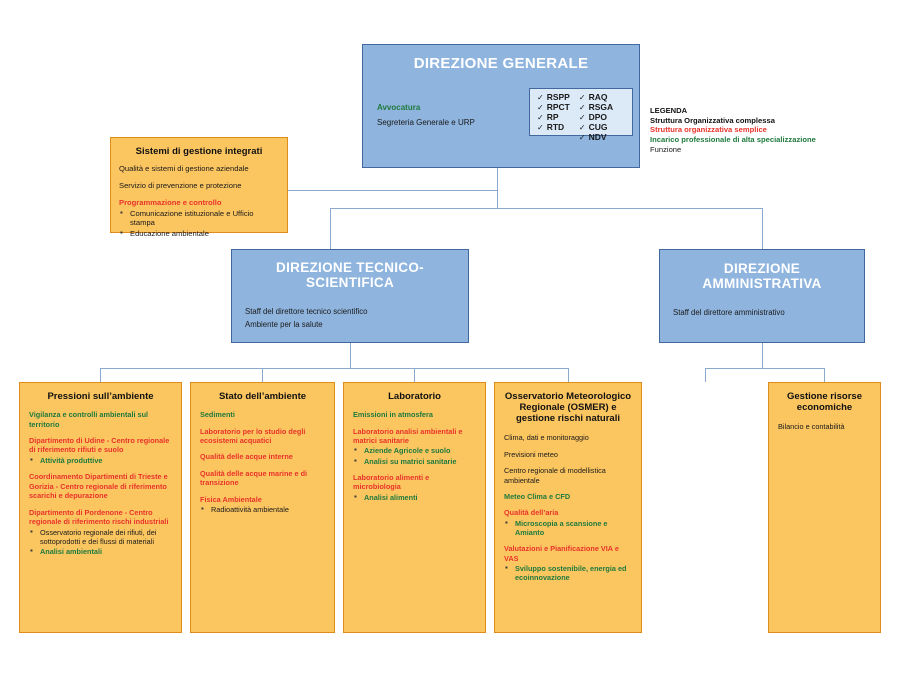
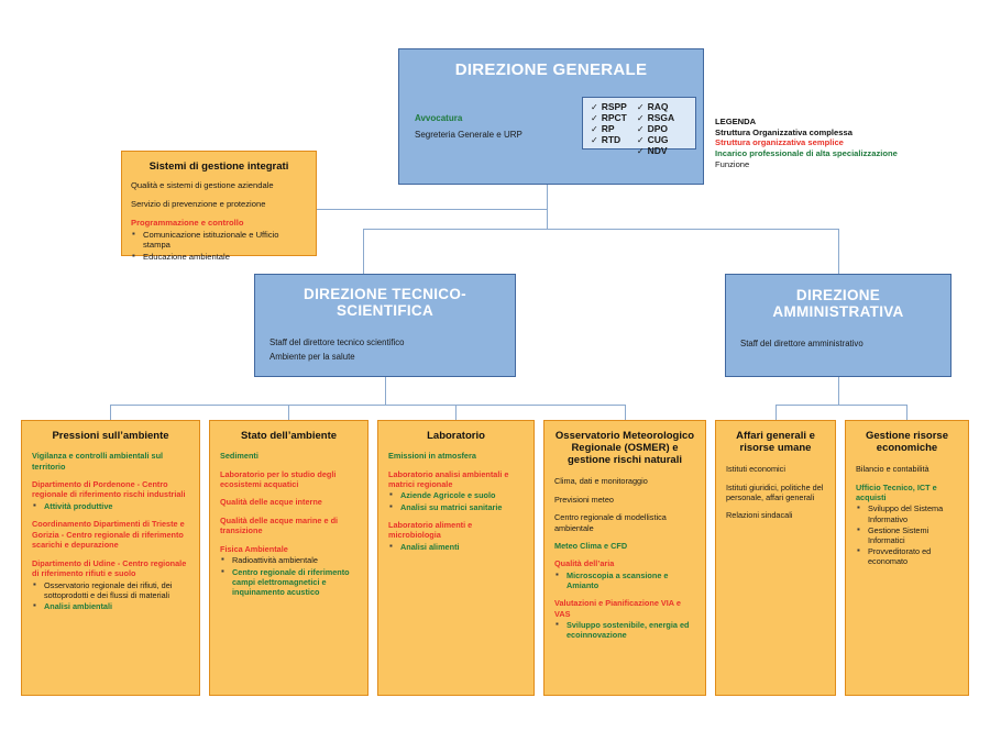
  DIREZIONE GENERALE
  Avvocatura
  Segreteria Generale e URP
  ✓ RSPP
  ✓ RPCT
  ✓ RP
  ✓ RTD
  ✓ RAQ
  ✓ RSGA
  ✓ DPO
  ✓ CUG
  ✓ NDV
  LEGENDA
  Struttura Organizzativa complessa
  Struttura organizzativa semplice
  Incarico professionale di alta specializzazione
  Funzione
  Sistemi di gestione integrati
  Qualità e sistemi di gestione aziendale
  Servizio di prevenzione e protezione
  Programmazione e controllo
  Comunicazione istituzionale e Ufficio stampa
  Educazione ambientale
  DIREZIONE TECNICO-SCIENTIFICA
  Staff del direttore tecnico scientifico
  Ambiente per la salute
  DIREZIONE AMMINISTRATIVA
  Staff del direttore amministrativo
  Pressioni sull’ambiente
  Vigilanza e controlli ambientali sul territorio
- Dipartimento di Udine - Centro regionale di riferimento rifiuti e suolo
+ Dipartimento di Pordenone - Centro regionale di riferimento rischi industriali
  Attività produttive
  Coordinamento Dipartimenti di Trieste e Gorizia - Centro regionale di riferimento scarichi e depurazione
- Dipartimento di Pordenone - Centro regionale di riferimento rischi industriali
+ Dipartimento di Udine - Centro regionale di riferimento rifiuti e suolo
  Osservatorio regionale dei rifiuti, dei sottoprodotti e dei flussi di materiali
  Analisi ambientali
  Stato dell’ambiente
  Sedimenti
  Laboratorio per lo studio degli ecosistemi acquatici
  Qualità delle acque interne
  Qualità delle acque marine e di transizione
  Fisica Ambientale
  Radioattività ambientale
+ Centro regionale di riferimento campi elettromagnetici e inquinamento acustico
  Laboratorio
  Emissioni in atmosfera
- Laboratorio analisi ambientali e matrici sanitarie
+ Laboratorio analisi ambientali e matrici regionale
  Aziende Agricole e suolo
  Analisi su matrici sanitarie
  Laboratorio alimenti e microbiologia
  Analisi alimenti
  Osservatorio Meteorologico Regionale (OSMER) e gestione rischi naturali
  Clima, dati e monitoraggio
  Previsioni meteo
  Centro regionale di modellistica ambientale
  Meteo Clima e CFD
  Qualità dell’aria
  Microscopia a scansione e Amianto
  Valutazioni e Pianificazione VIA e VAS
  Sviluppo sostenibile, energia ed ecoinnovazione
+ Affari generali e risorse umane
+ Istituti economici
+ Istituti giuridici, politiche del personale, affari generali
+ Relazioni sindacali
  Gestione risorse economiche
  Bilancio e contabilità
+ Ufficio Tecnico, ICT e acquisti
+ Sviluppo del Sistema Informativo
+ Gestione Sistemi Informatici
+ Provveditorato ed economato
